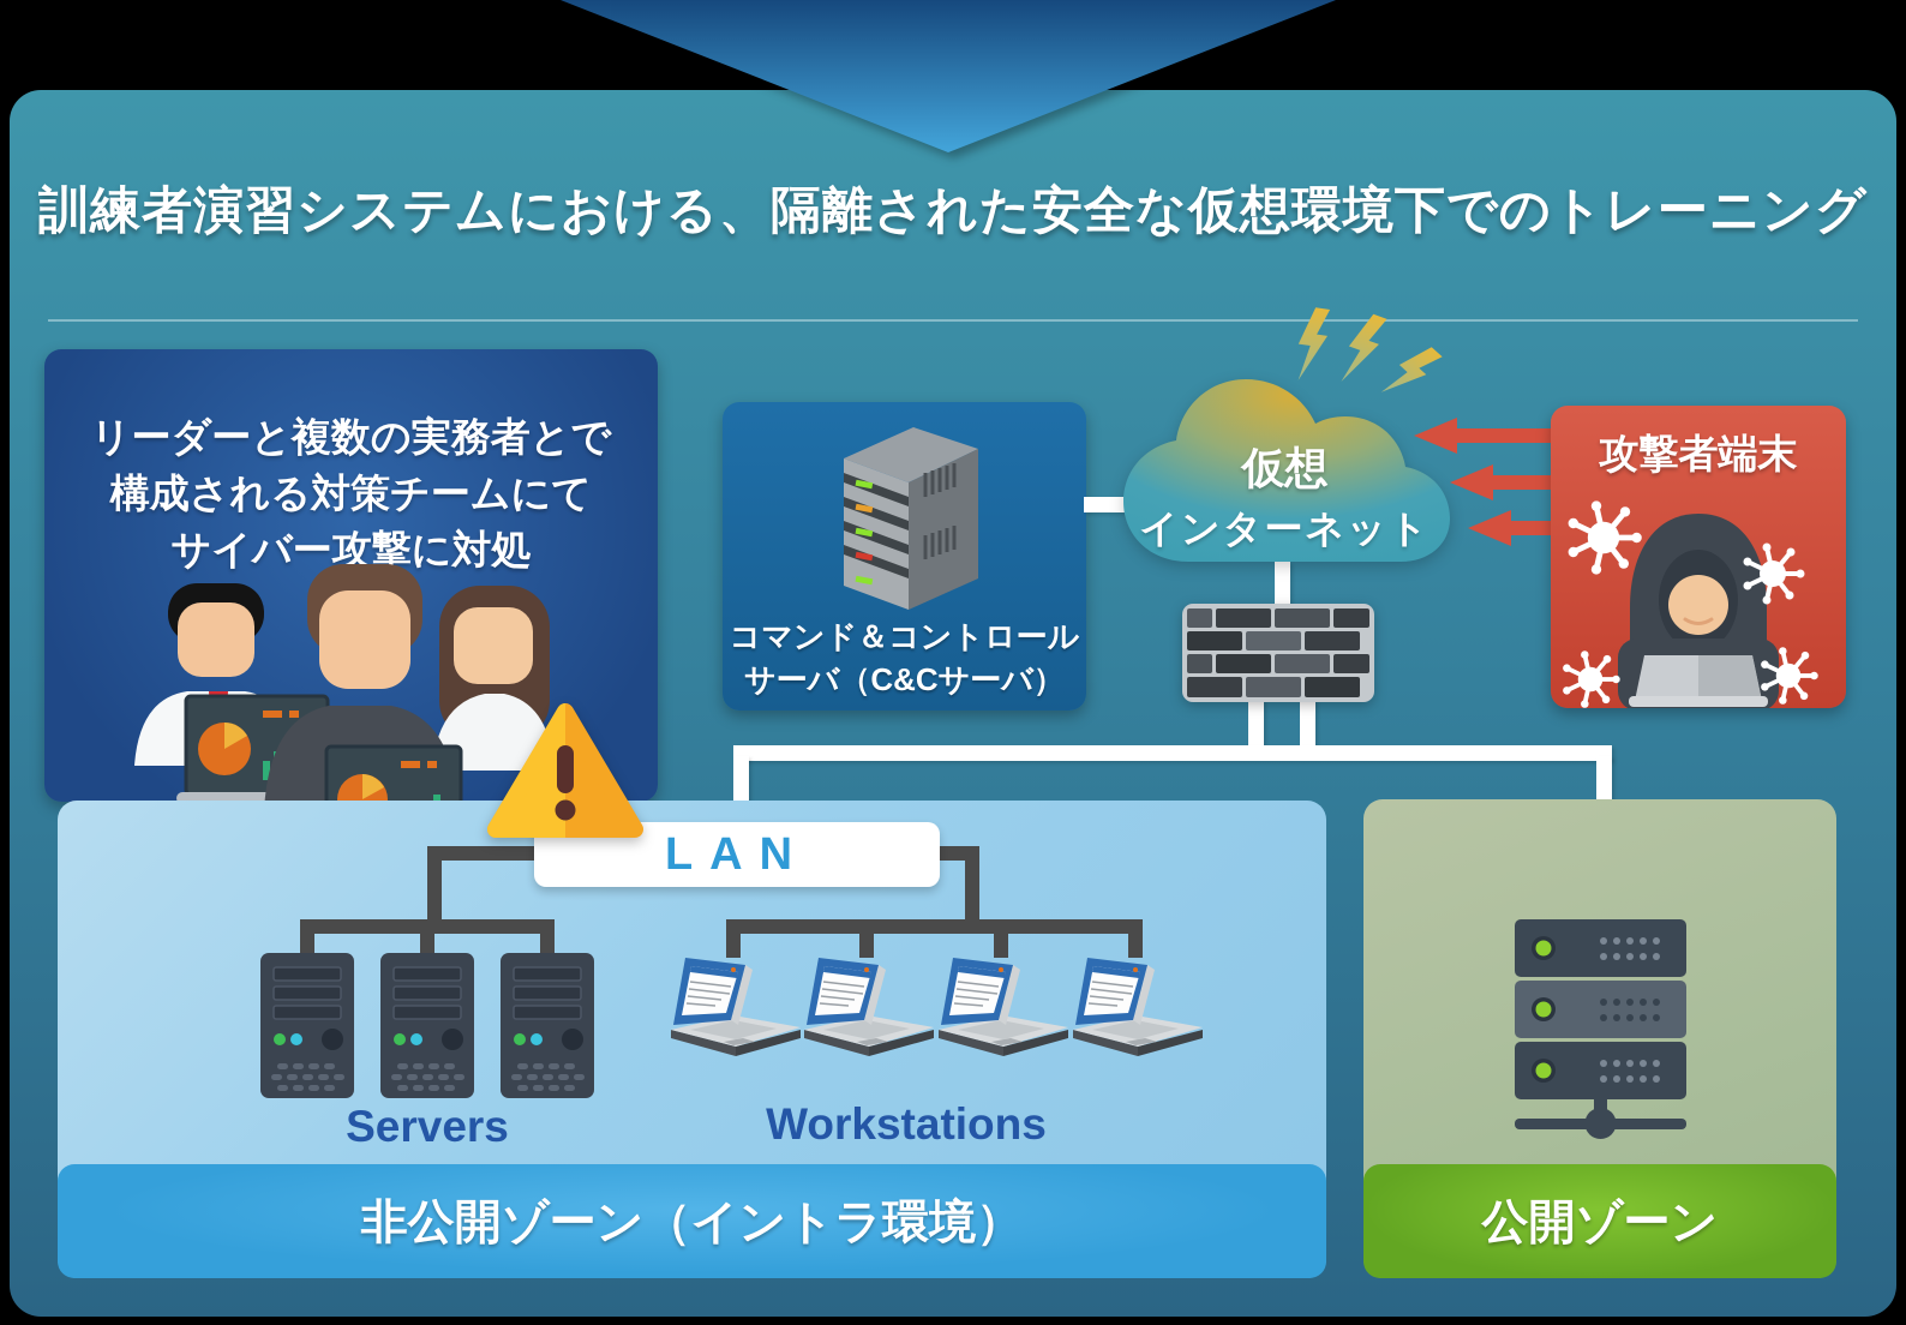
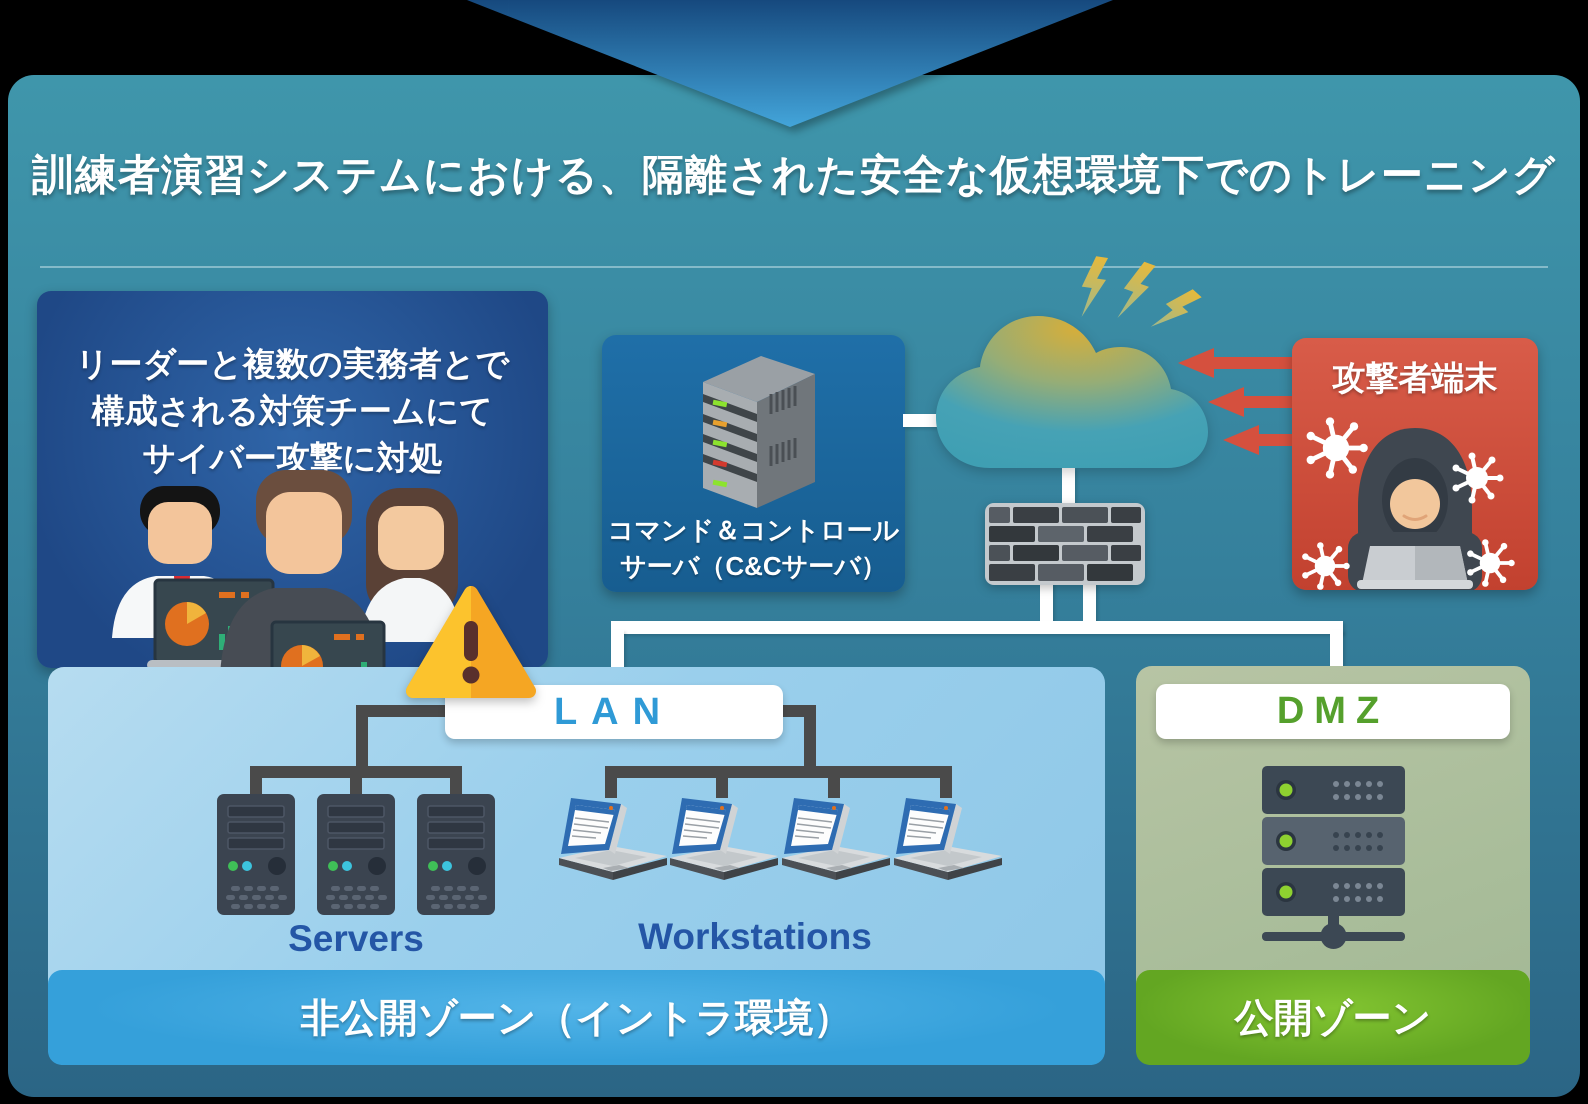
  訓練者演習システムにおける、隔離された安全な仮想環境下でのトレーニング
  リーダーと複数の実務者とで
  構成される対策チームにて
  サイバー攻撃に対処
  コマンド＆コントロール
  サーバ（C&Cサーバ）
- 仮想
- インターネット
  攻撃者端末
  LAN
  Servers
  Workstations
  非公開ゾーン（イントラ環境）
+ DMZ
  公開ゾーン
